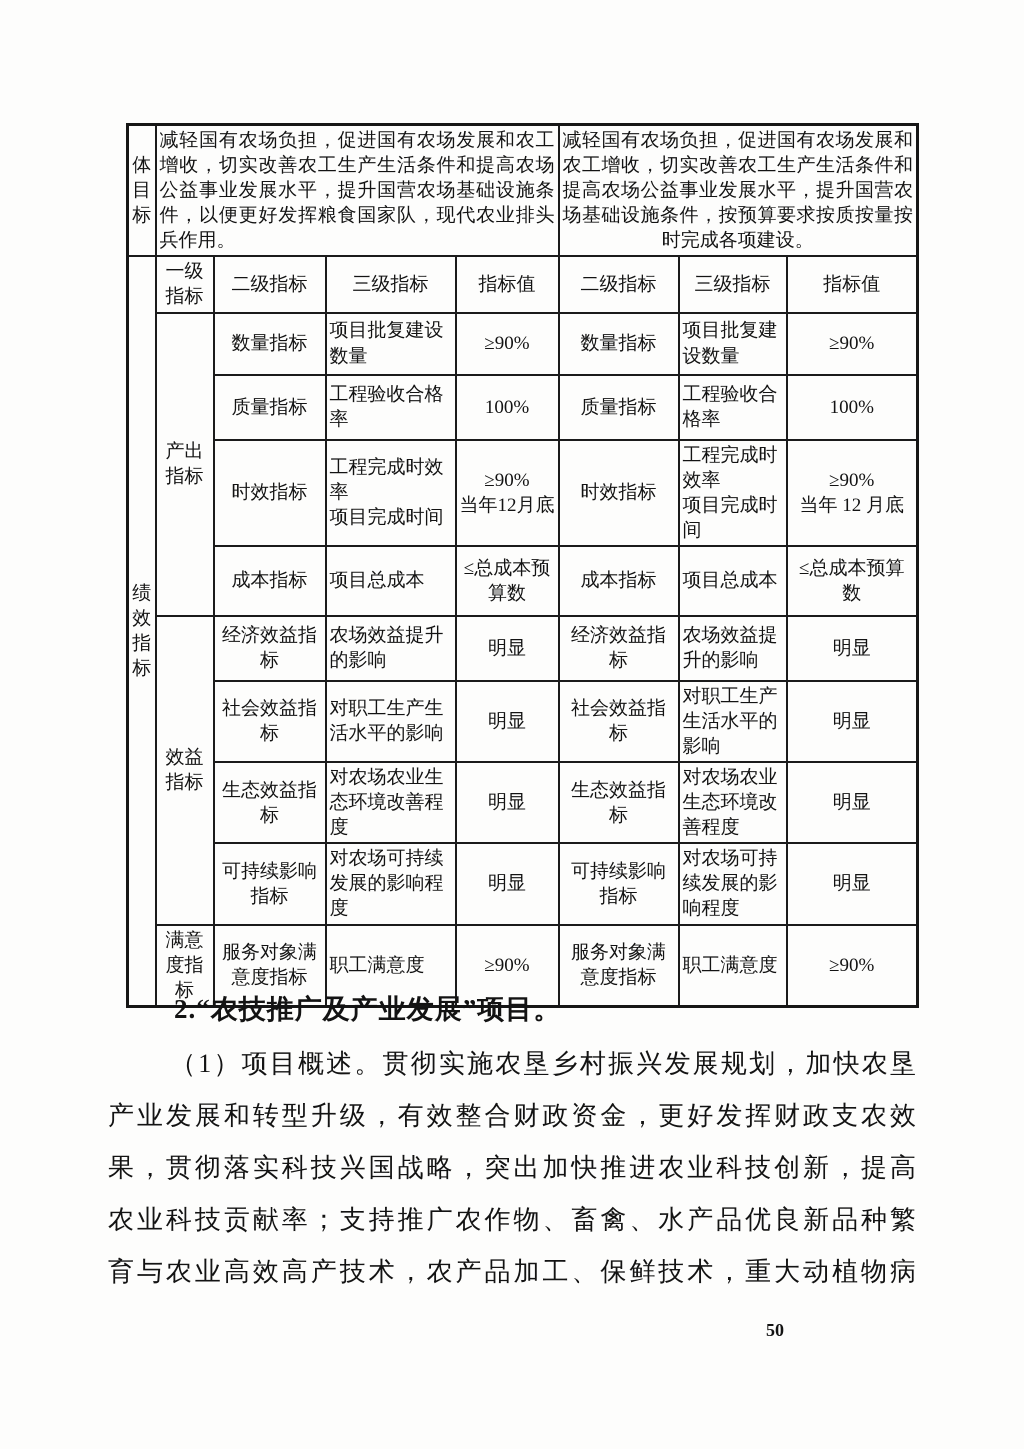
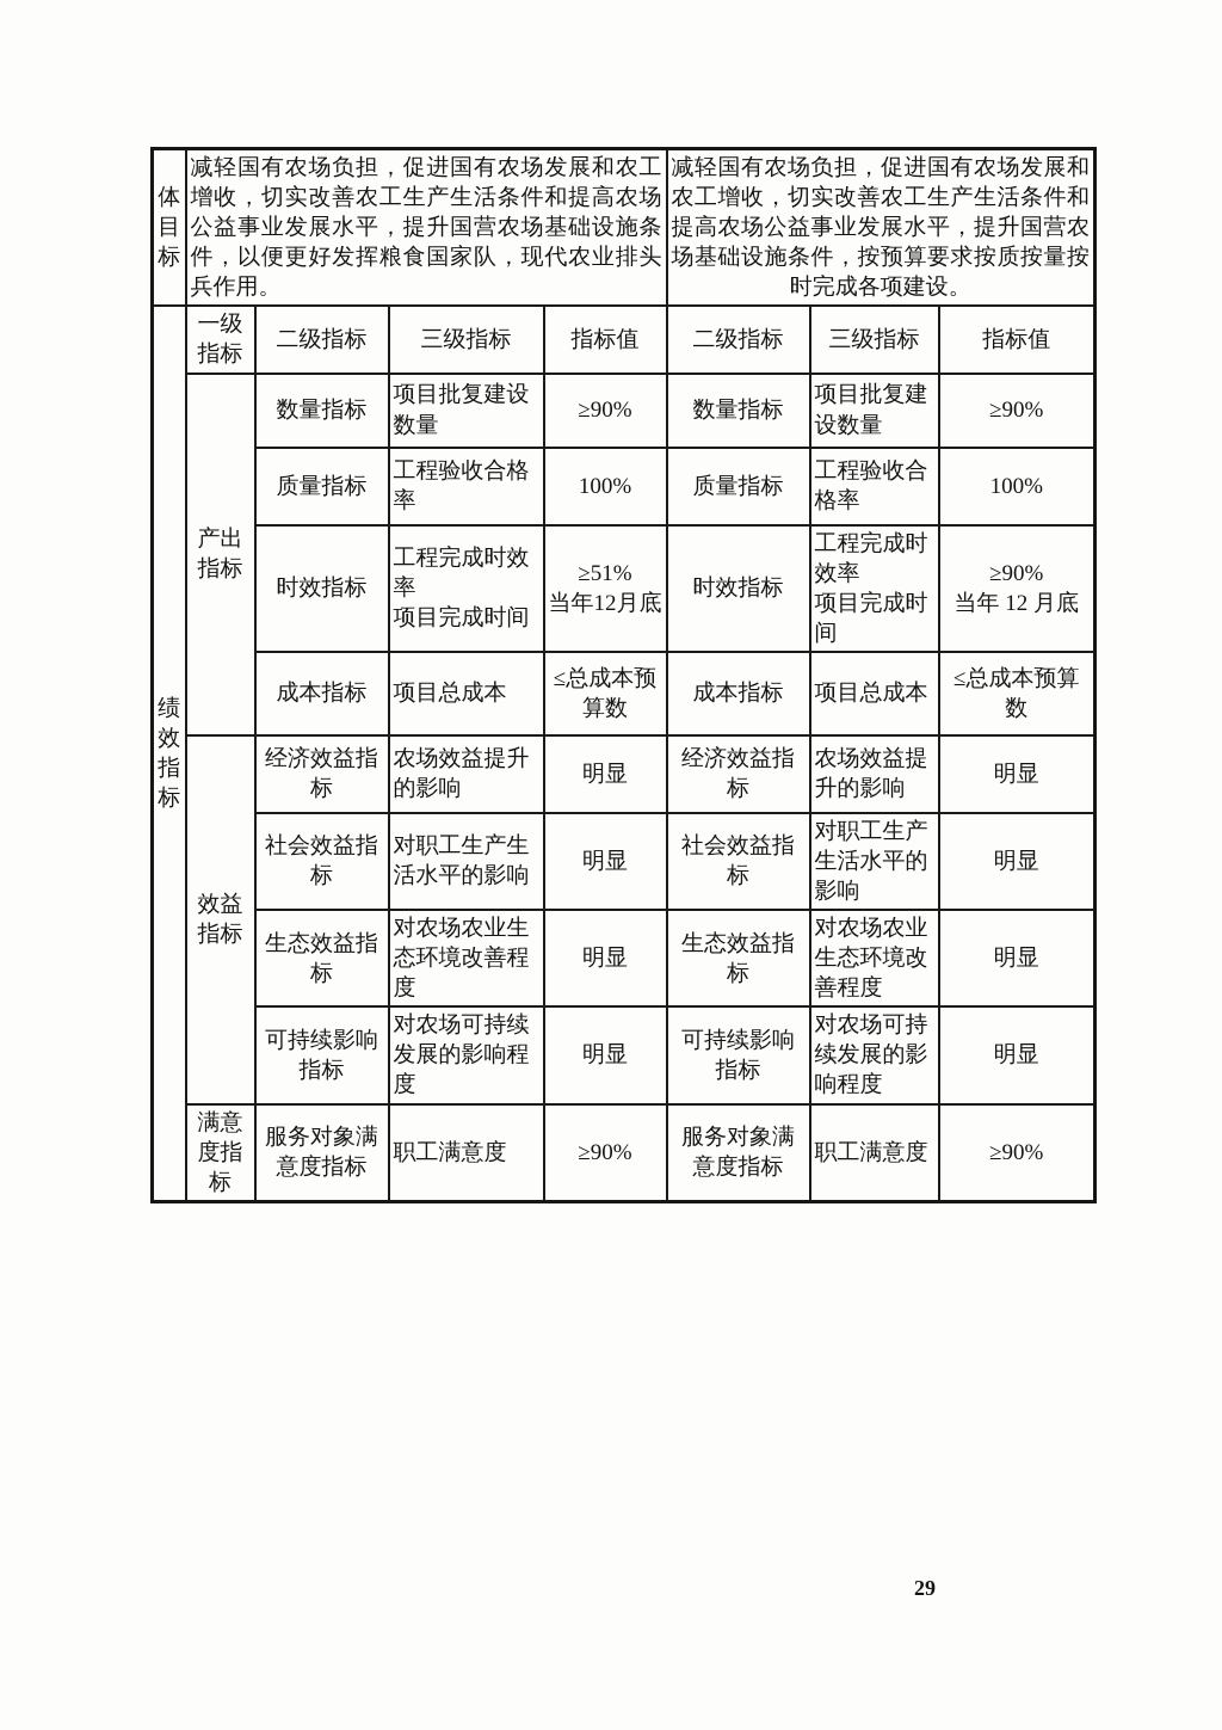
  体目标	减轻国有农场负担，促进国有农场发展和农工增收，切实改善农工生产生活条件和提高农场公益事业发展水平，提升国营农场基础设施条件，以便更好发挥粮食国家队，现代农业排头兵作用。	减轻国有农场负担，促进国有农场发展和农工增收，切实改善农工生产生活条件和提高农场公益事业发展水平，提升国营农场基础设施条件，按预算要求按质按量按时完成各项建设。
  绩效指标	一级指标	二级指标	三级指标	指标值	二级指标	三级指标	指标值
  产出指标	数量指标	项目批复建设数量	≥90%	数量指标	项目批复建设数量	≥90%
  质量指标	工程验收合格率	100%	质量指标	工程验收合格率	100%
- 时效指标	工程完成时效率 项目完成时间	≥90% 当年12月底	时效指标	工程完成时效率 项目完成时间	≥90% 当年 12 月底
+ 时效指标	工程完成时效率 项目完成时间	≥51% 当年12月底	时效指标	工程完成时效率 项目完成时间	≥90% 当年 12 月底
  成本指标	项目总成本	≤总成本预算数	成本指标	项目总成本	≤总成本预算数
  效益指标	经济效益指标	农场效益提升的影响	明显	经济效益指标	农场效益提升的影响	明显
  社会效益指标	对职工生产生活水平的影响	明显	社会效益指标	对职工生产生活水平的影响	明显
  生态效益指标	对农场农业生态环境改善程度	明显	生态效益指标	对农场农业生态环境改善程度	明显
  可持续影响指标	对农场可持续发展的影响程度	明显	可持续影响指标	对农场可持续发展的影响程度	明显
  满意度指标	服务对象满意度指标	职工满意度	≥90%	服务对象满意度指标	职工满意度	≥90%
- 2.“农技推广及产业发展”项目。
- （1）项目概述。贯彻实施农垦乡村振兴发展规划，加快农垦
- 产业发展和转型升级，有效整合财政资金，更好发挥财政支农效
- 果，贯彻落实科技兴国战略，突出加快推进农业科技创新，提高
- 农业科技贡献率；支持推广农作物、畜禽、水产品优良新品种繁
- 育与农业高效高产技术，农产品加工、保鲜技术，重大动植物病
- 50
+ 29
